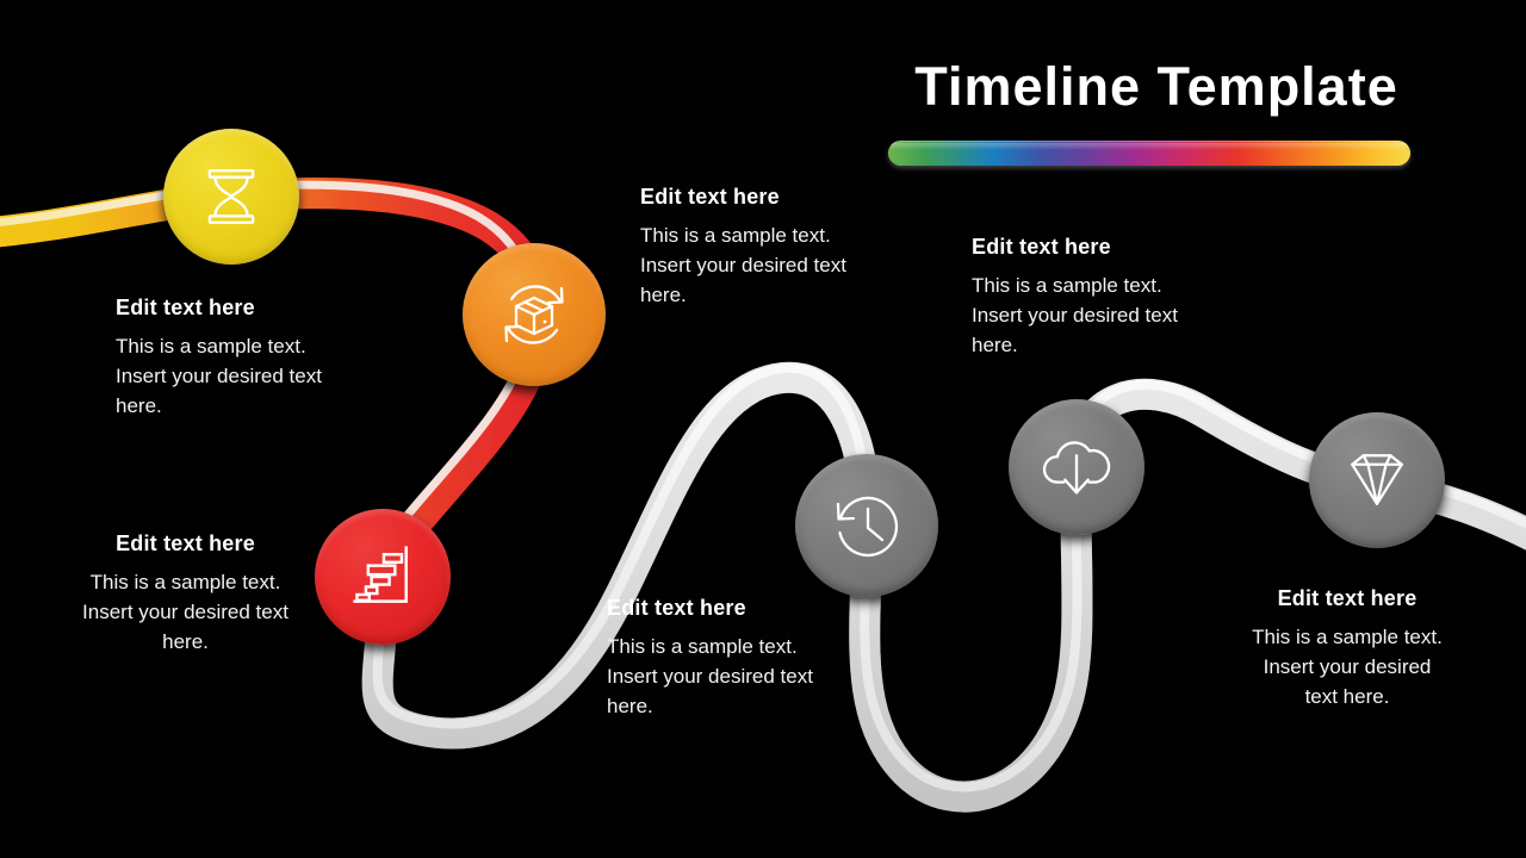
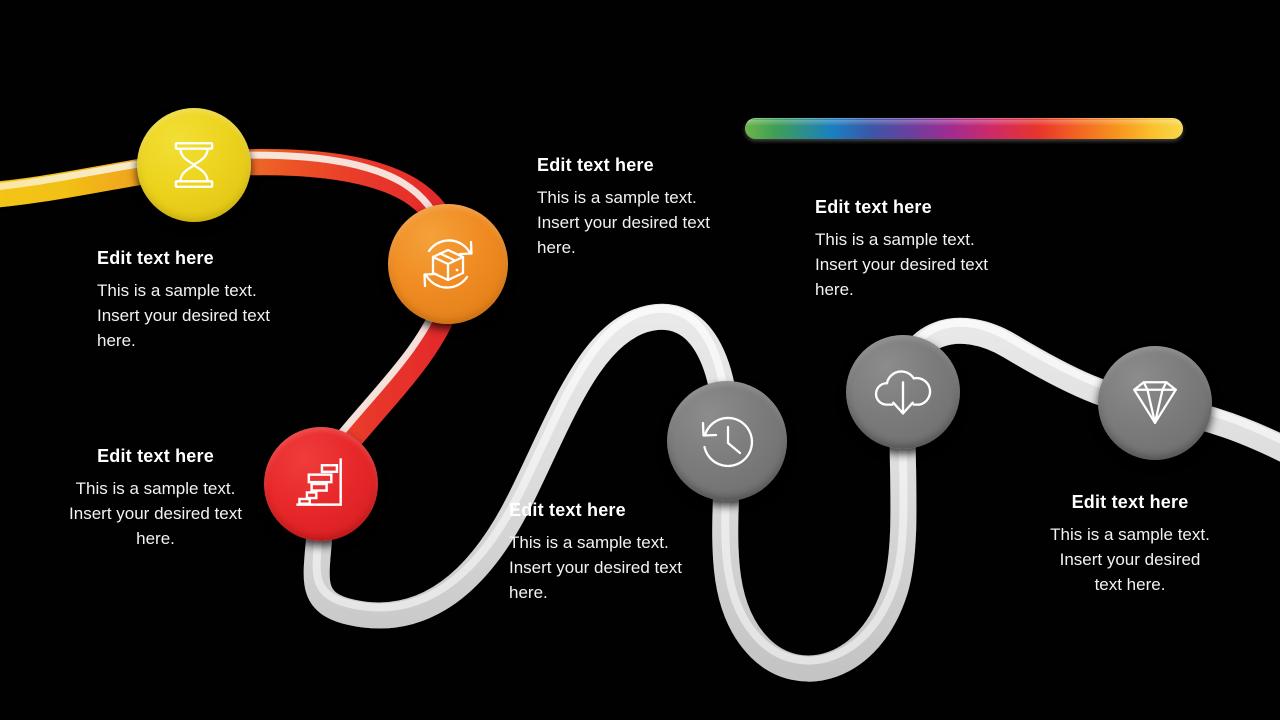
- Timeline Template
  Edit text here
  This is a sample text. Insert your desired text here.
  Edit text here
  This is a sample text. Insert your desired text here.
  Edit text here
  This is a sample text. Insert your desired text here.
  Edit text here
  This is a sample text. Insert your desired text here.
  Edit text here
  This is a sample text. Insert your desired text here.
  Edit text here
  This is a sample text. Insert your desired text here.
